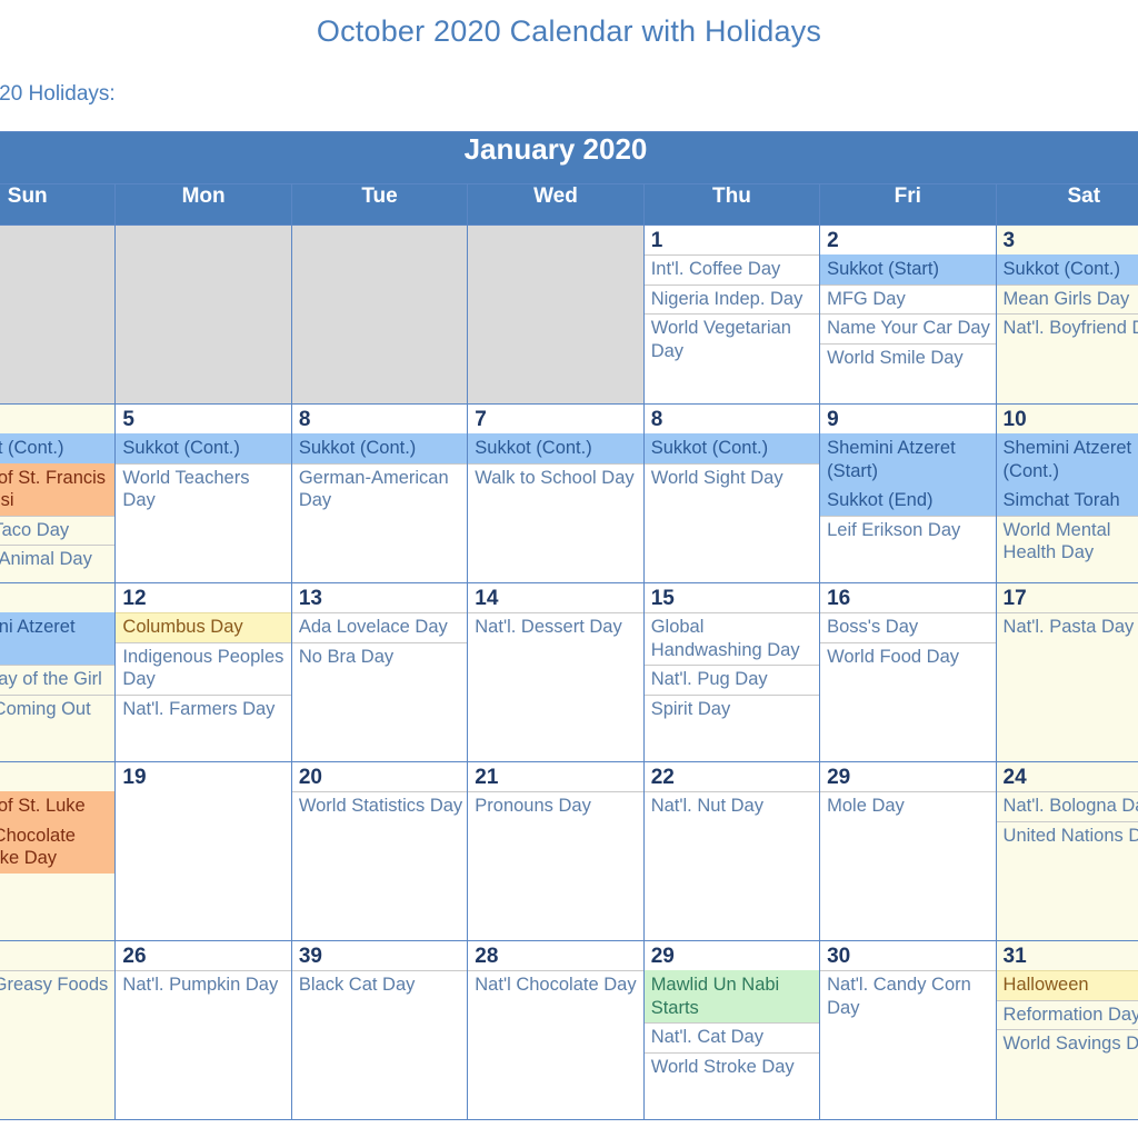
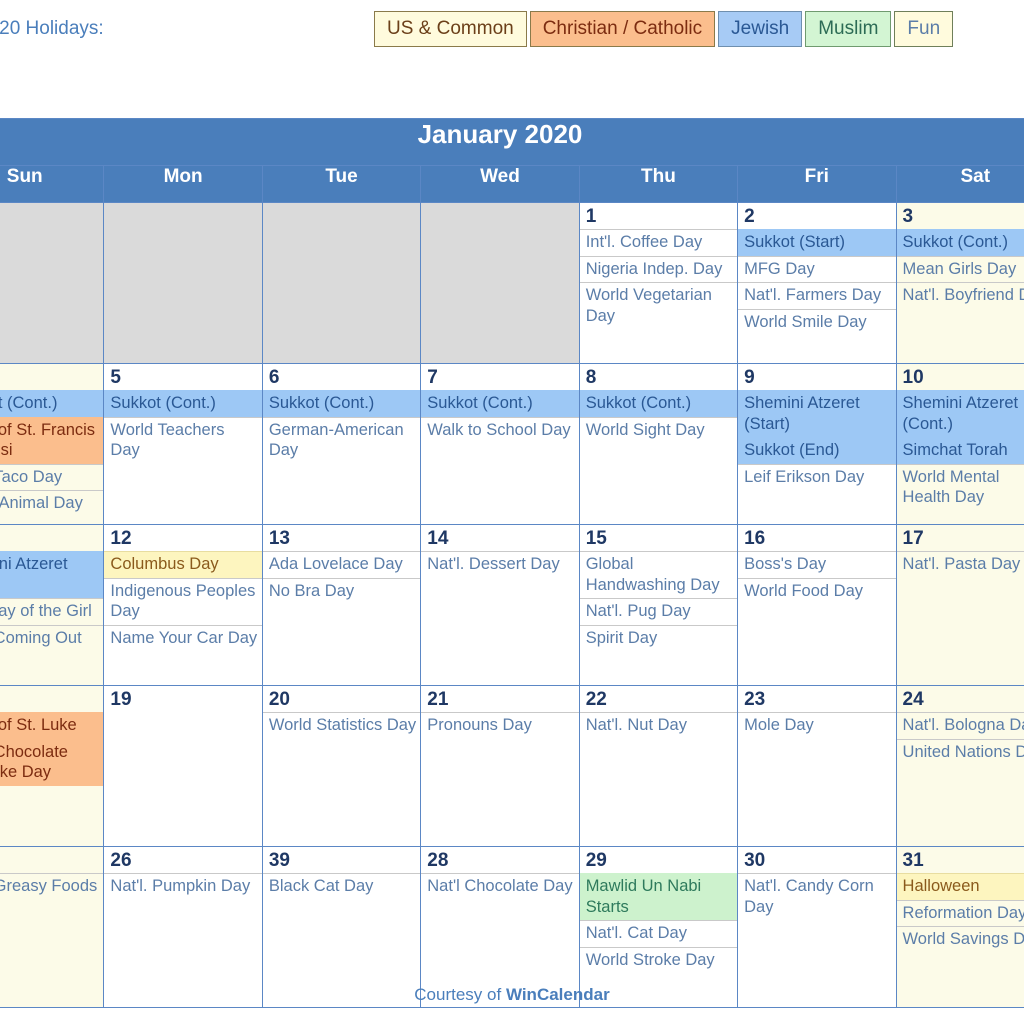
- October 2020 Calendar with Holidays
  20 Holidays:
+ US & Common
+ Christian / Catholic
+ Jewish
+ Muslim
+ Fun
  January 2020
  Sun	Mon	Tue	Wed	Thu	Fri	Sat
- 				1Int'l. Coffee DayNigeria Indep. DayWorld Vegetarian Day	2Sukkot (Start)MFG DayName Your Car DayWorld Smile Day	3Sukkot (Cont.)Mean Girls DayNat'l. Boyfriend
+ 				1Int'l. Coffee DayNigeria Indep. DayWorld Vegetarian Day	2Sukkot (Start)MFG DayNat'l. Farmers DayWorld Smile Day	3Sukkot (Cont.)Mean Girls DayNat'l. Boyfriend
- t (Cont.)of St. Francis siaco DayAnimal Day	5Sukkot (Cont.)World Teachers Day	8Sukkot (Cont.)German-American Day	7Sukkot (Cont.)Walk to School Day	8Sukkot (Cont.)World Sight Day	9Shemini Atzeret (Start)Sukkot (End)Leif Erikson Day	10Shemini Atzeret (Cont.)Simchat TorahWorld Mental Health Day
+ t (Cont.)of St. Francis siaco DayAnimal Day	5Sukkot (Cont.)World Teachers Day	6Sukkot (Cont.)German-American Day	7Sukkot (Cont.)Walk to School Day	8Sukkot (Cont.)World Sight Day	9Shemini Atzeret (Start)Sukkot (End)Leif Erikson Day	10Shemini Atzeret (Cont.)Simchat TorahWorld Mental Health Day
- ni Atzeretay of the Girloming Out	12Columbus DayIndigenous Peoples DayNat'l. Farmers Day	13Ada Lovelace DayNo Bra Day	14Nat'l. Dessert Day	15Global Handwashing DayNat'l. Pug DaySpirit Day	16Boss's DayWorld Food Day	17Nat'l. Pasta Day
+ ni Atzeretay of the Girloming Out	12Columbus DayIndigenous Peoples DayName Your Car Day	13Ada Lovelace DayNo Bra Day	14Nat'l. Dessert Day	15Global Handwashing DayNat'l. Pug DaySpirit Day	16Boss's DayWorld Food Day	17Nat'l. Pasta Day
- of St. Lukehocolate ke Day	19	20World Statistics Day	21Pronouns Day	22Nat'l. Nut Day	29Mole Day	24Nat'l. Bologna DUnited Nations D
+ of St. Lukehocolate ke Day	19	20World Statistics Day	21Pronouns Day	22Nat'l. Nut Day	23Mole Day	24Nat'l. Bologna DUnited Nations D
  Greasy Foods	26Nat'l. Pumpkin Day	39Black Cat Day	28Nat'l Chocolate Day	29Mawlid Un Nabi StartsNat'l. Cat DayWorld Stroke Day	30Nat'l. Candy Corn Day	31HalloweenReformation DayWorld Savings D
+ Courtesy of WinCalendar
